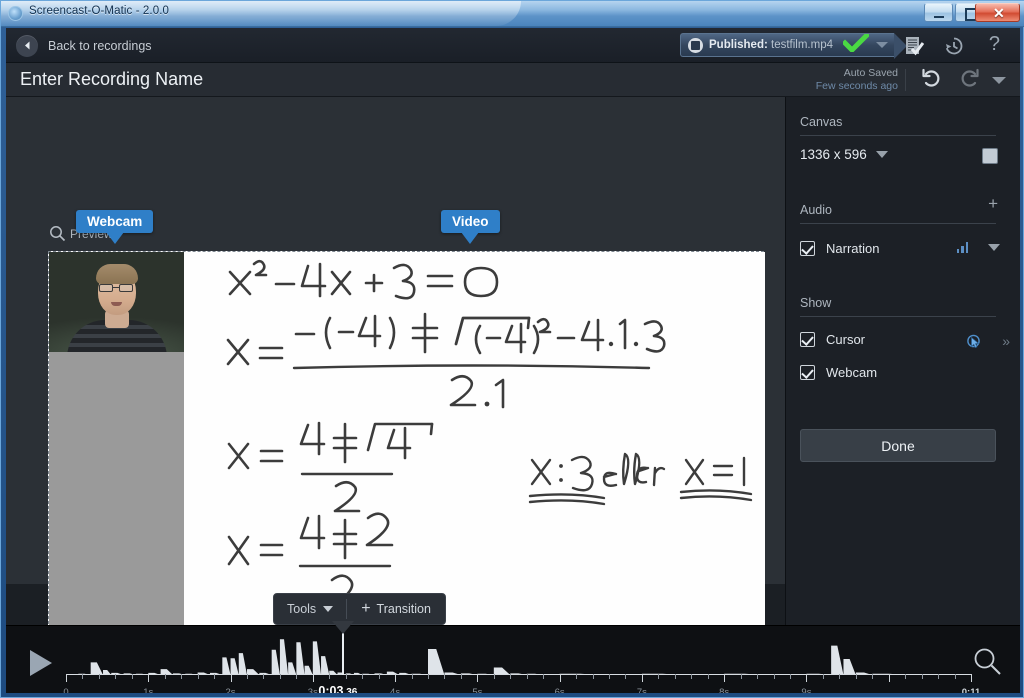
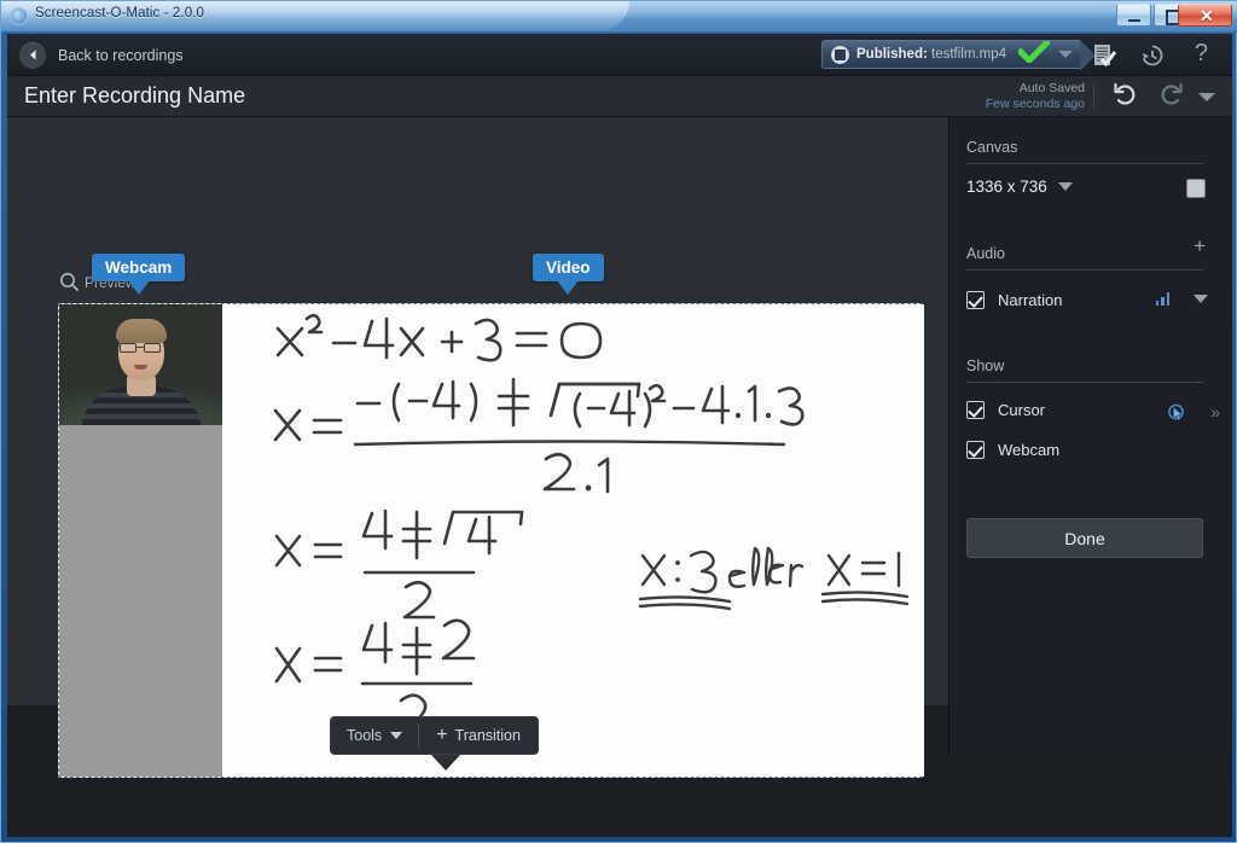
  Screencast-O-Matic - 2.0.0
  ✕
  Back to recordings
  Published: testfilm.mp4
  ?
  Enter Recording Name
  Auto Saved
  Few seconds ago
  Previe
  Webcam
  Video
  Tools
  +
  Transition
- 0:03.36
- 0
- 1s
- 2s
- 3s
- 4s
- 5s
- 6s
- 7s
- 8s
- 9s
- 0:11
  Canvas
- 1336 x 596
+ 1336 x 736
  Audio
  +
  Narration
  Show
  Cursor
  »
  Webcam
  Done
